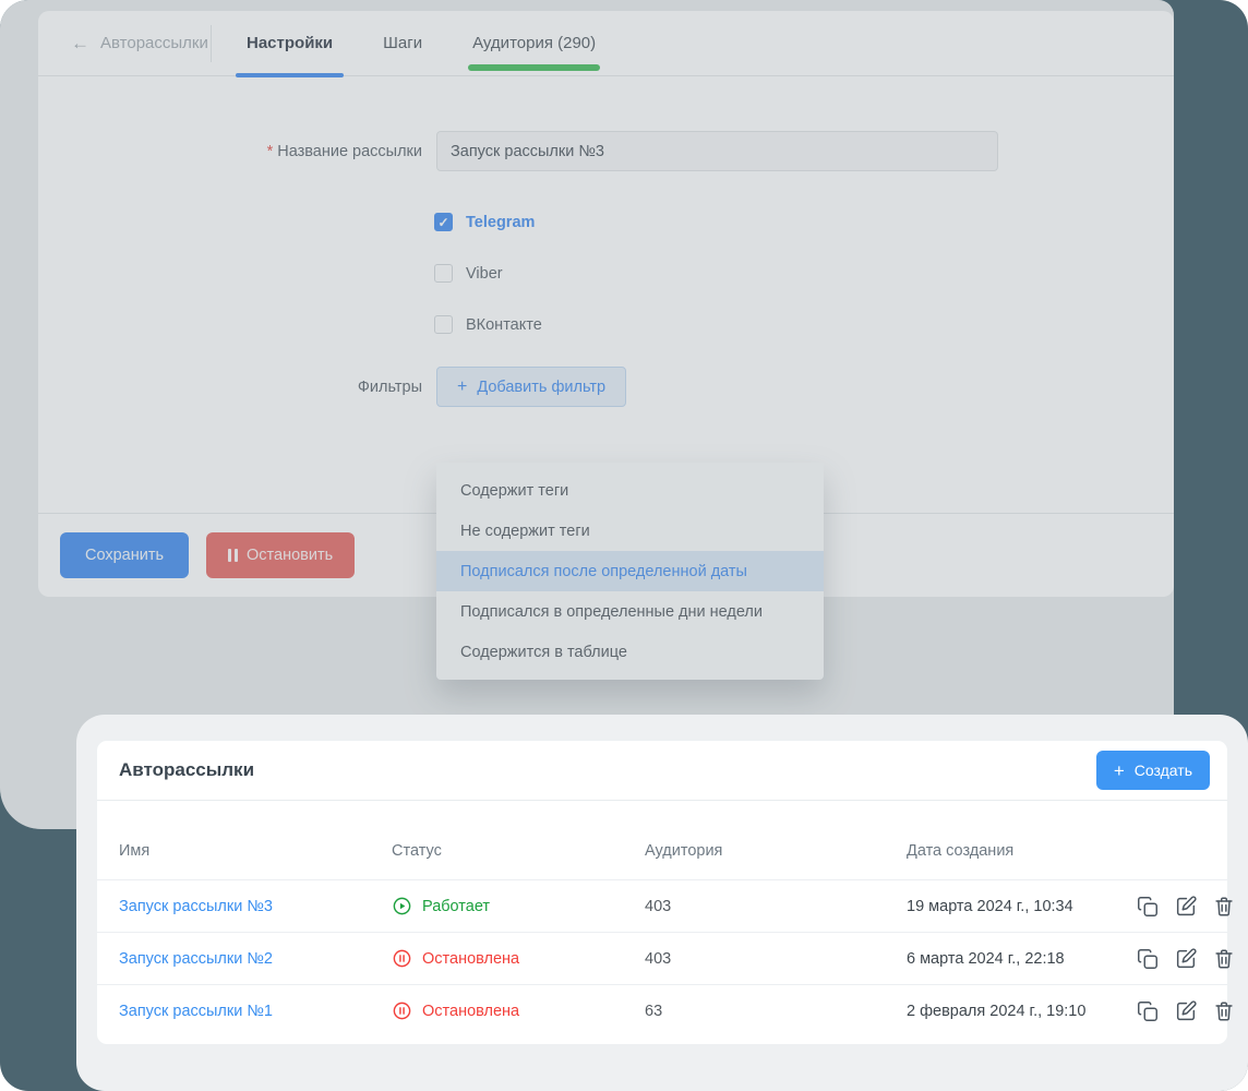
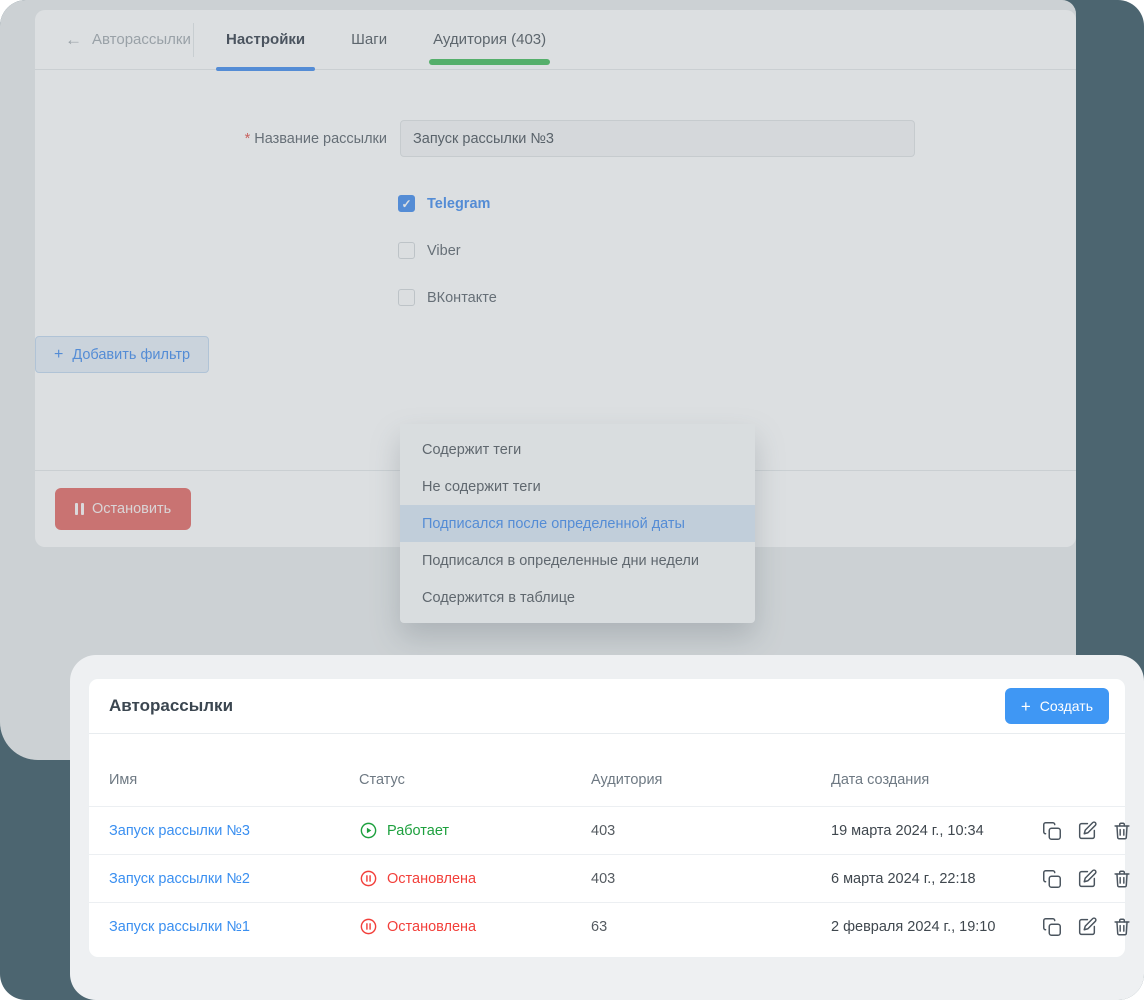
  ←
  Авторассылки
  Настройки
  Шаги
- Аудитория (290)
+ Аудитория (403)
  * Название рассылки
  Запуск рассылки №3
  Telegram
  Viber
  ВКонтакте
- Фильтры
  +
  Добавить фильтр
- Сохранить
  Остановить
  Содержит теги
  Не содержит теги
  Подписался после определенной даты
  Подписался в определенные дни недели
  Содержится в таблице
  Авторассылки
  +
  Создать
  Имя
  Статус
  Аудитория
  Дата создания
  Запуск рассылки №3
  Работает
  403
  19 марта 2024 г., 10:34
  Запуск рассылки №2
  Остановлена
  403
  6 марта 2024 г., 22:18
  Запуск рассылки №1
  Остановлена
  63
  2 февраля 2024 г., 19:10
